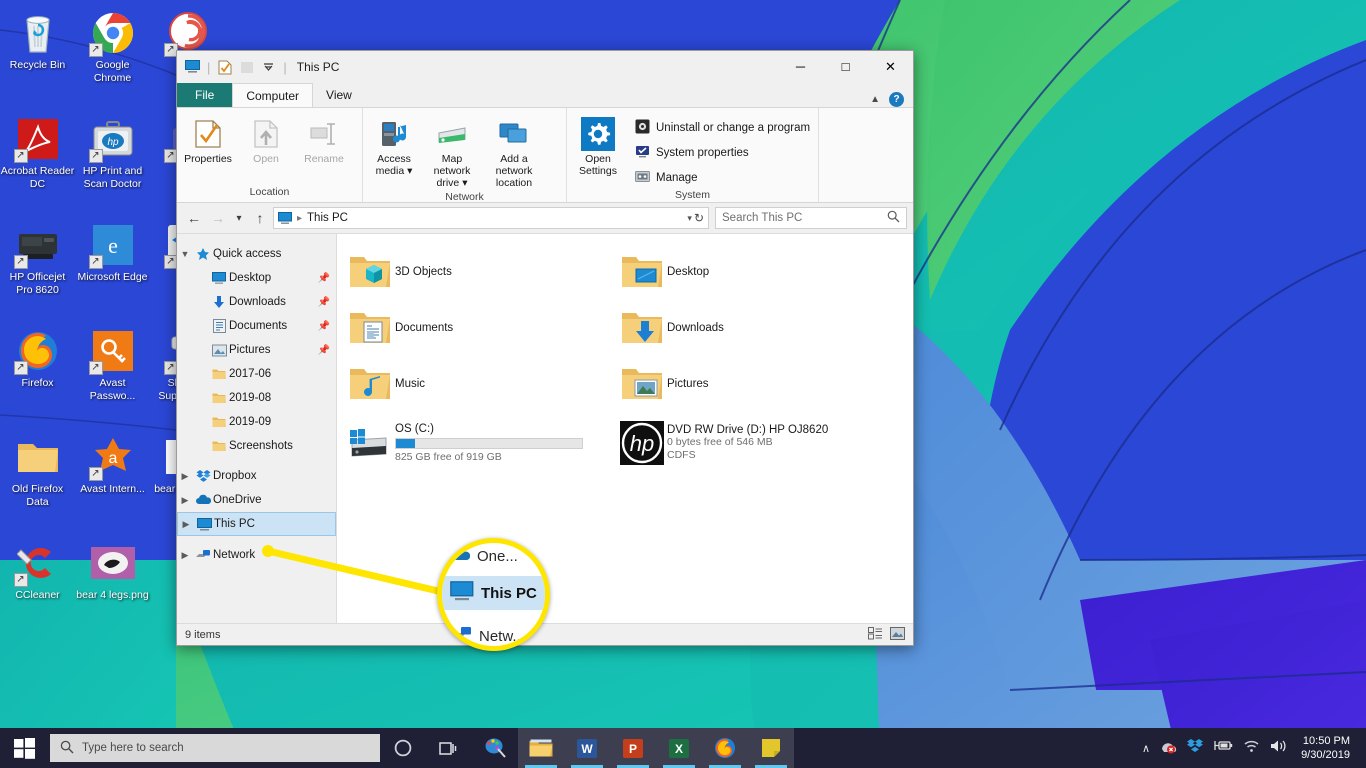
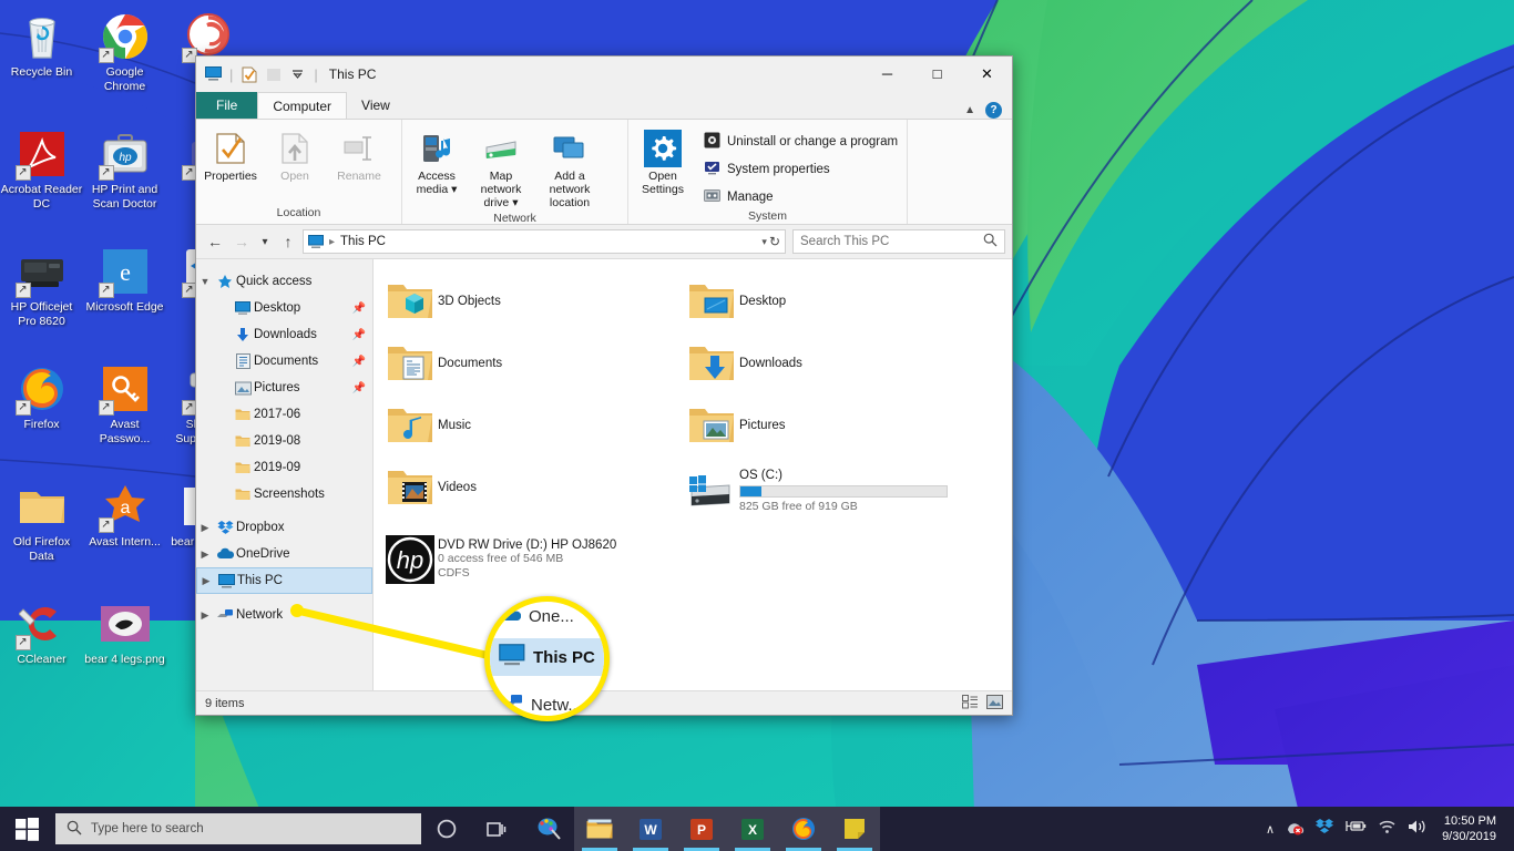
  Recycle Bin
  ↗
  Google Chrome
  ↗
  ↗
  Acrobat Reader DC
  hp
  ↗
  HP Print and Scan Doctor
  ↗
  ↗
  HP Officejet Pro 8620
  e
  ↗
  Microsoft Edge
  ↗
  ↗
  Firefox
  ↗
  Avast Passwo...
  ↗
  Old Firefox Data
  a
  ↗
  Avast Intern...
  ↗
  CCleaner
  bear 4 legs.png
  |
  |
  This PC
  ─
  □
  ✕
  File
  Computer
  View
  ▲
  ?
  Properties
  Open
  Rename
  Location
  Access media ▾
  Map network drive ▾
  Add a network location
  Network
  Open Settings
  Uninstall or change a program
  System properties
  Manage
  System
  ←
  →
  ▾
  ↑
  ▸
  This PC
  ▾
  ↻
  Search This PC
  ▼
  Quick access
  Desktop
  📌
  Downloads
  📌
  Documents
  📌
  Pictures
  📌
  2017-06
  2019-08
  2019-09
  Screenshots
  ▶
  Dropbox
  ▶
  OneDrive
  ▶
  This PC
  ▶
  Network
  3D Objects
  Desktop
  Documents
  Downloads
  Music
  Pictures
+ Videos
  OS (C:)
  825 GB free of 919 GB
  hp
  DVD RW Drive (D:) HP OJ8620
- 0 bytes free of 546 MB
+ 0 access free of 546 MB
  CDFS
  9 items
  One...
  This PC
  Netw...
  Type here to search
  W
  P
  X
  ∧
  10:50 PM
  9/30/2019
